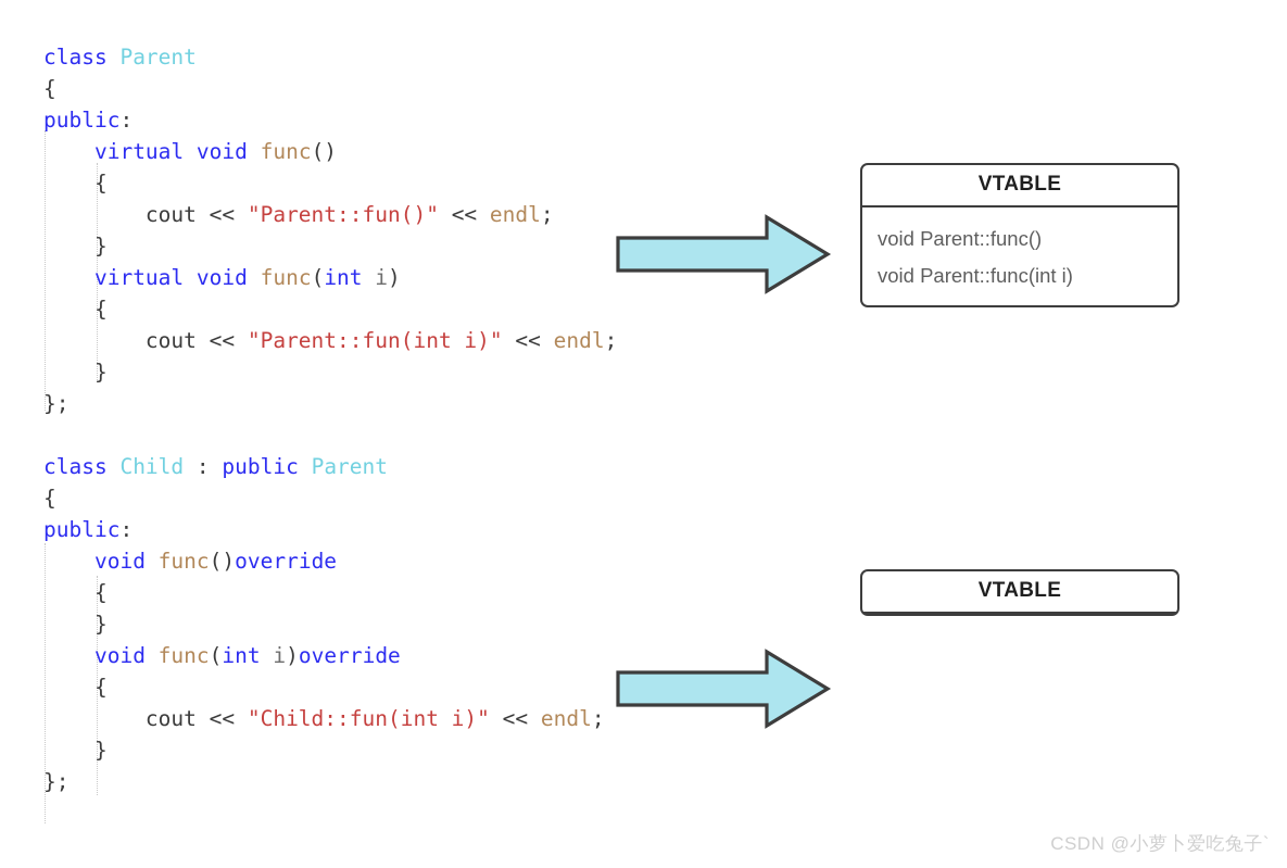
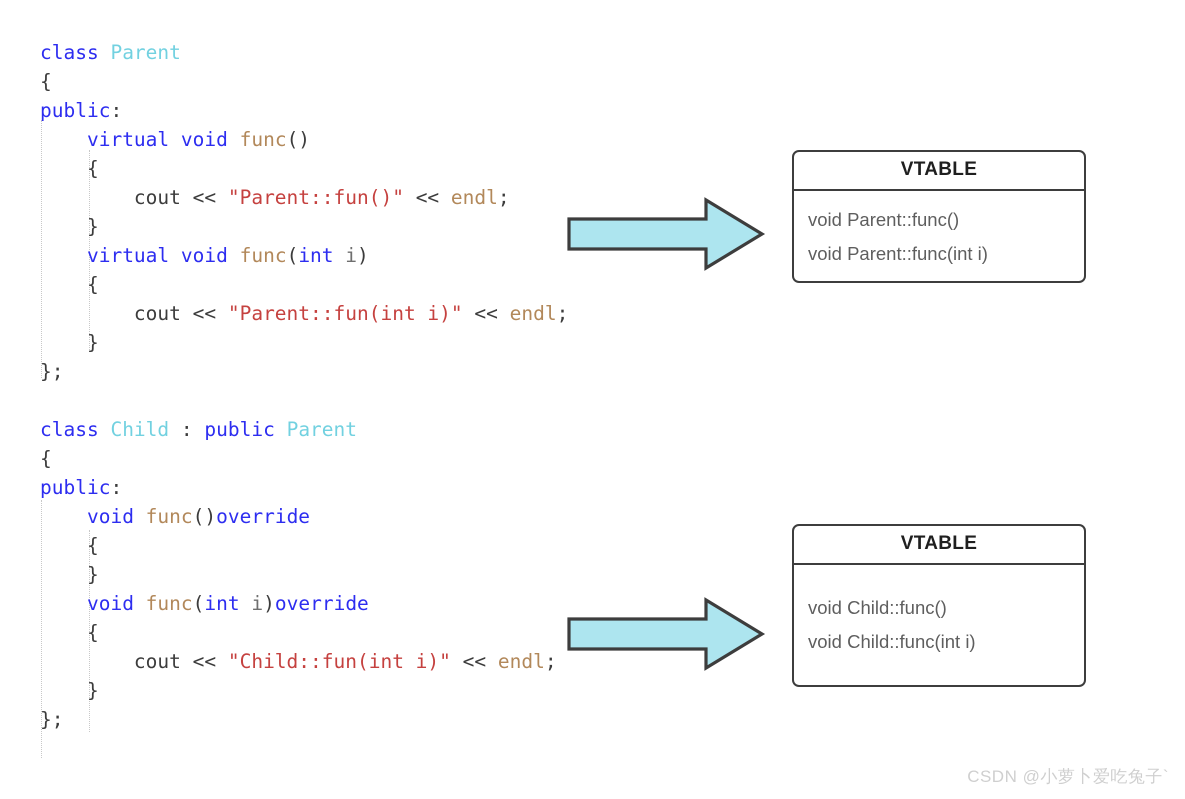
  class Parent
  {
  public:
  virtual void func()
  {
  cout << "Parent::fun()" << endl;
  }
  virtual void func(int i)
  {
  cout << "Parent::fun(int i)" << endl;
  }
  };
  class Child : public Parent
  {
  public:
  void func()override
  {
  }
  void func(int i)override
  {
  cout << "Child::fun(int i)" << endl;
  }
  };
  VTABLE
  void Parent::func()
  void Parent::func(int i)
  VTABLE
+ void Child::func()
+ void Child::func(int i)
  CSDN @小萝卜爱吃兔子`
